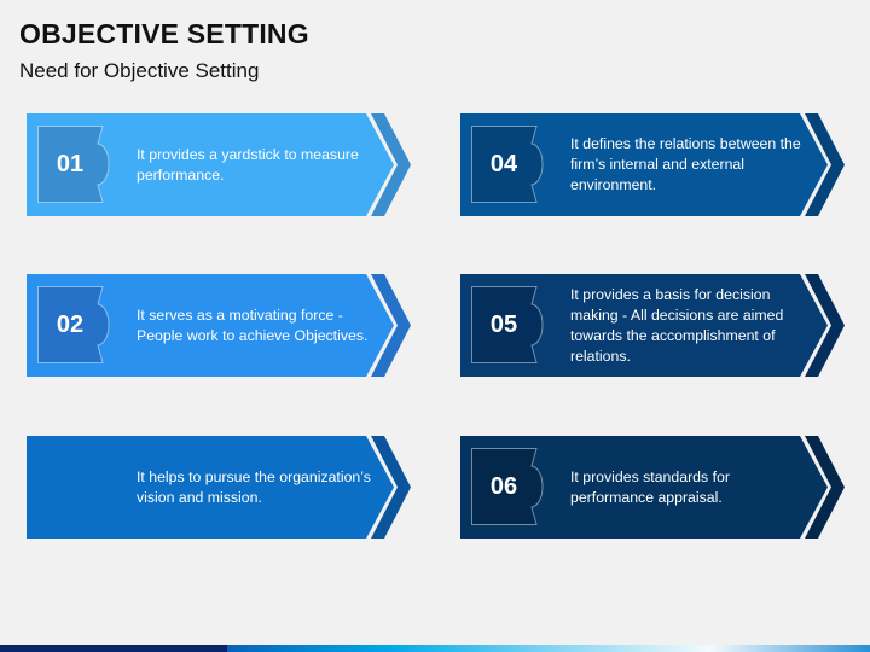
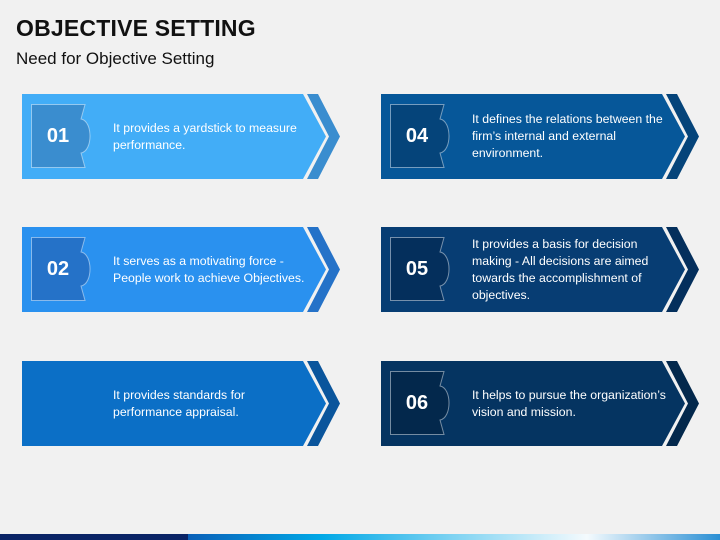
  OBJECTIVE SETTING
  Need for Objective Setting
  01
  It provides a yardstick to measure performance.
  02
  It serves as a motivating force - People work to achieve Objectives.
- It helps to pursue the organization’s vision and mission.
+ It provides standards for performance appraisal.
  04
  It defines the relations between the firm’s internal and external environment.
  05
- It provides a basis for decision making - All decisions are aimed towards the accomplishment of relations.
+ It provides a basis for decision making - All decisions are aimed towards the accomplishment of objectives.
  06
- It provides standards for performance appraisal.
+ It helps to pursue the organization’s vision and mission.
